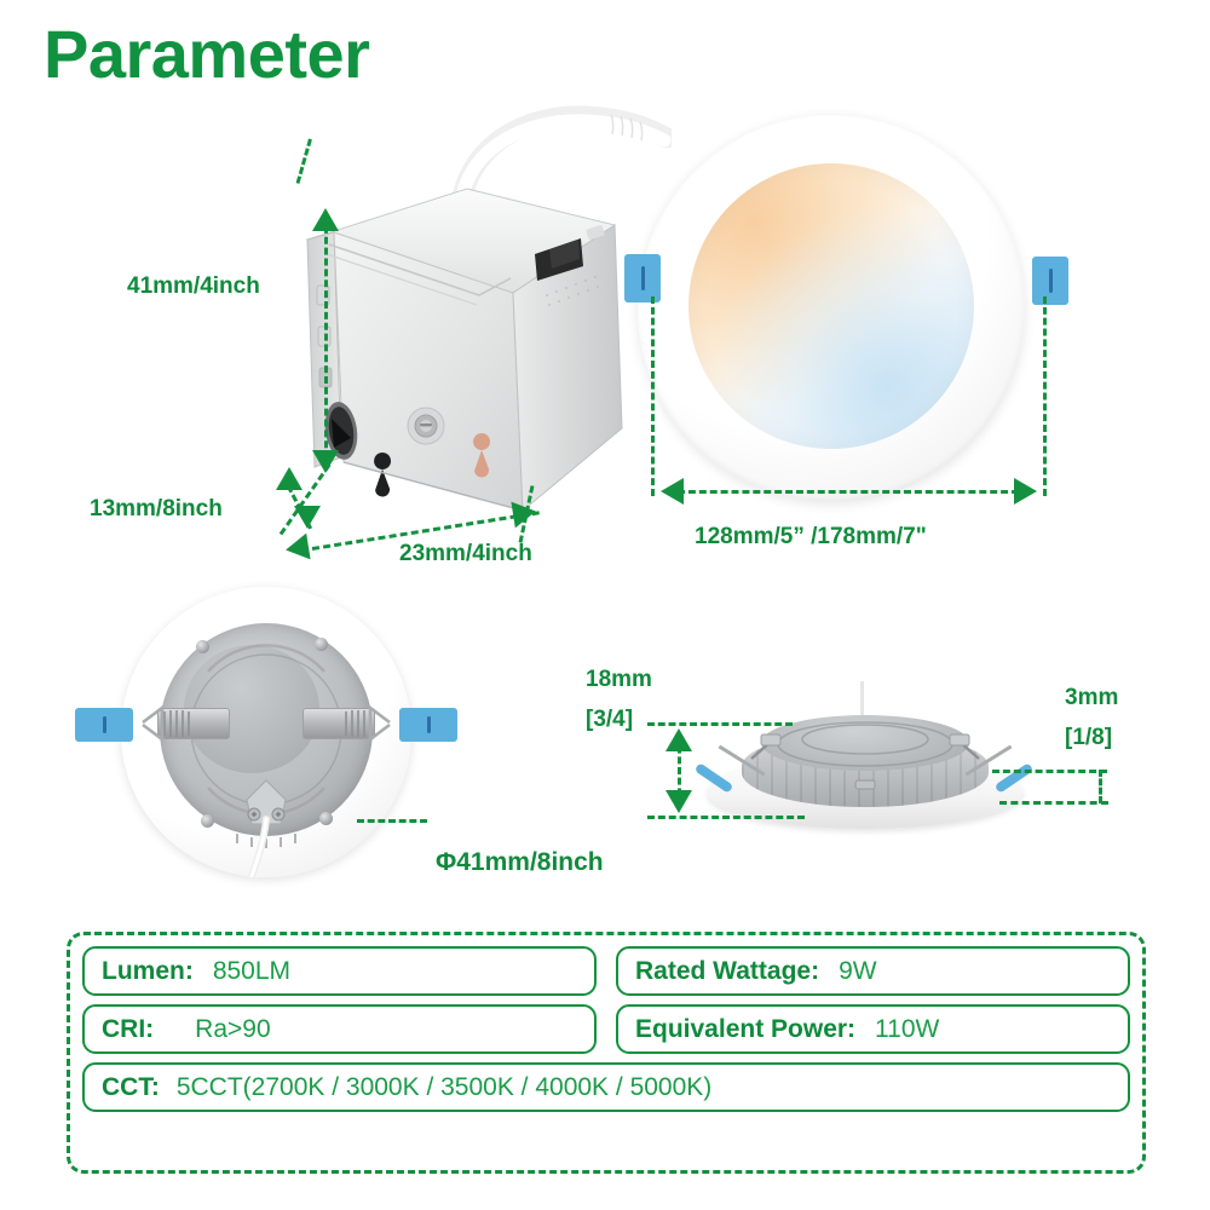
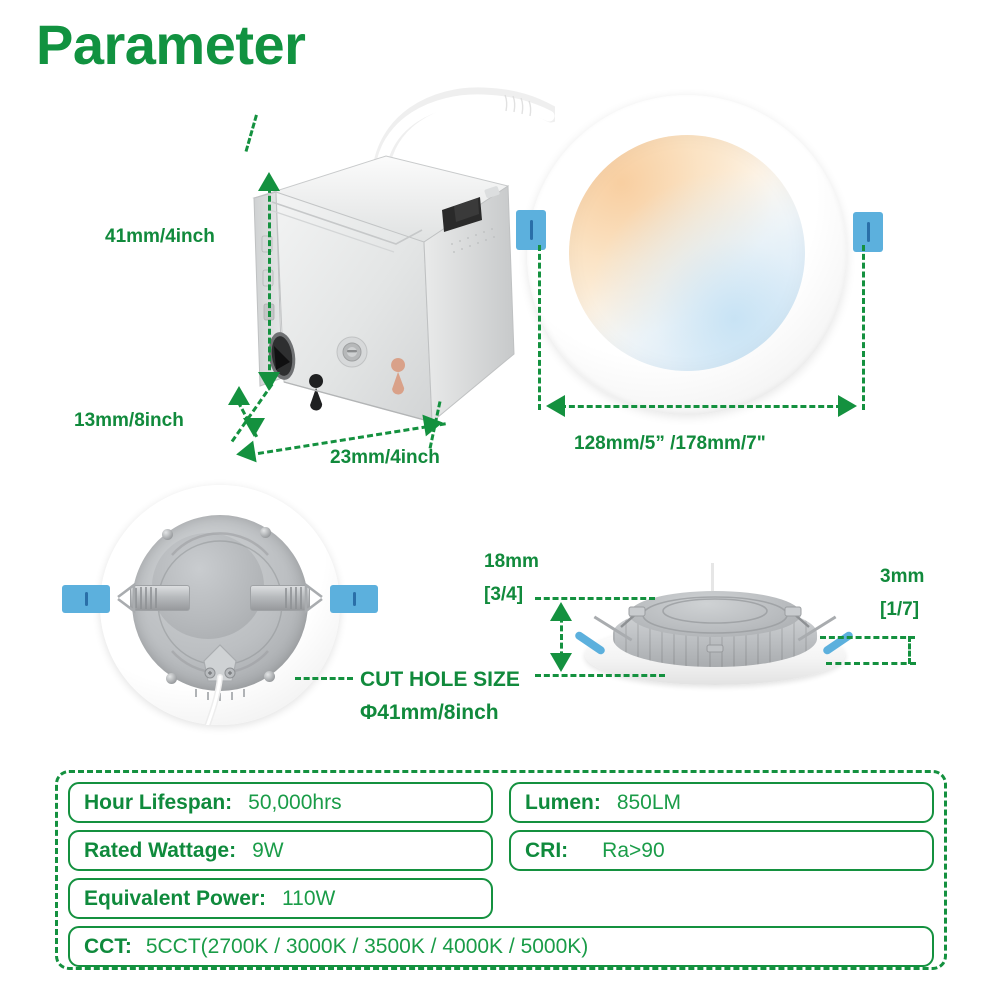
  Parameter
  41mm/4inch
  13mm/8inch
  23mm/4inch
  128mm/5” /178mm/7"
+ CUT HOLE SIZE
  Φ41mm/8inch
  18mm
  [3/4]
  3mm
- [1/8]
+ [1/7]
+ Hour Lifespan:
+ 50,000hrs
  Lumen:
  850LM
  Rated Wattage:
  9W
  CRI:
  Ra>90
  Equivalent Power:
  110W
  CCT:
  5CCT(2700K / 3000K / 3500K / 4000K / 5000K)
